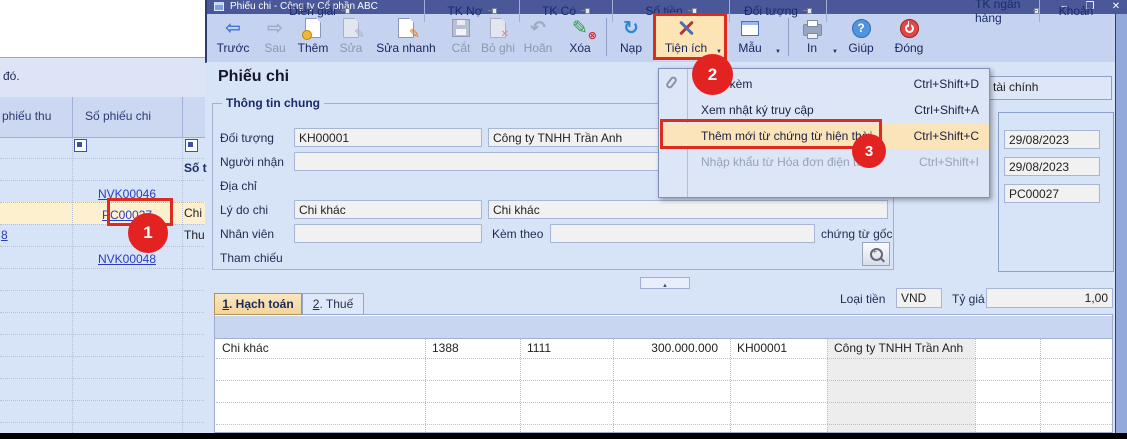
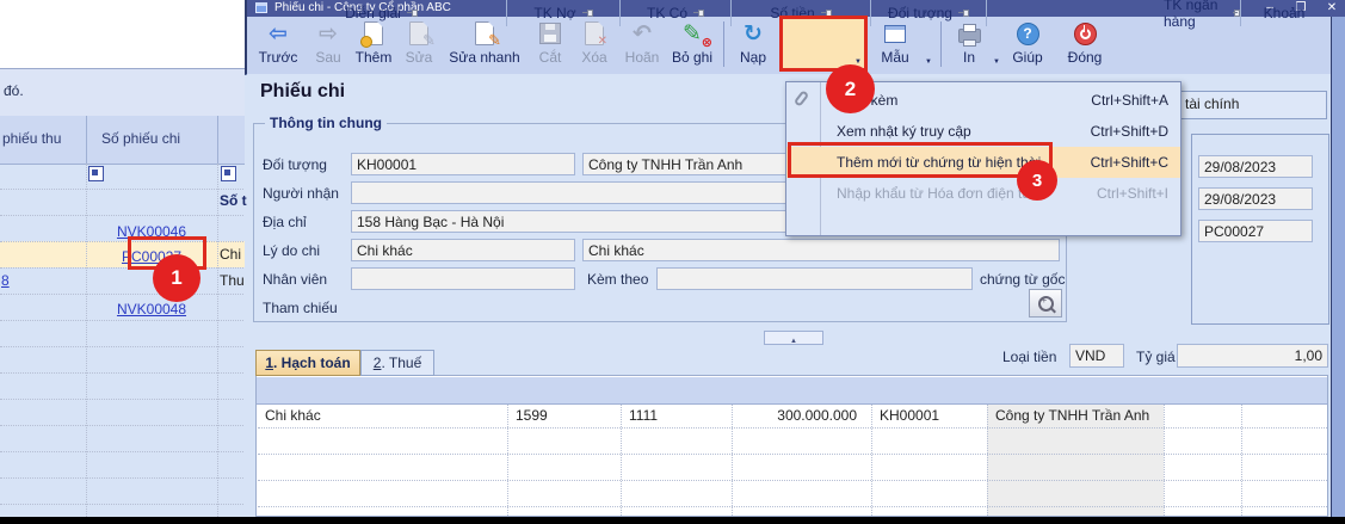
  đó.
  phiếu thu
  Số phiếu chi
  Số t
  NVK00046
  PC000
  Chi
  8
  Thu
  NVK00048
  Phiếu chi - Công ty Cổ pn ABC
  –
  ❒
  ✕
  ⇦
  Trước
  ⇨
  Sau
  Thêm
  ✎
  Sửa
  ✎
  Sửa nhanh
  Cắt
  ✕
- Bỏ ghi
+ Xóa
  ↶
  Hoãn
  ✎
  ⊗
- Xóa
+ Bỏ ghi
  ↻
  Nạp
- Tiện ích
  Mẫu
  In
  ?
  Giúp
  Đóng
  Phiếu chi
  Thông tin chung
  Đối tượng
  KH00001
  Công ty TNHH Trần Anh
  Người nhận
  Địa chỉ
+ 158 Hàng Bạc - Hà Nội
  Lý do chi
  Chi khác
  Chi khác
  Nhân viên
  Kèm theo
  chứng từ gốc
  Tham chiếu
  tài chính
  29/08/2023
  29/08/2023
  PC00027
  Loại tiền
  VND
  Tỷ giá
  1,00
  Diễn giải
  TK Nợ
  TK Có
  Số tiền
  Đối tượng
  TK ngân hàng
  Khoản
  Chi khác
- 1388
+ 1599
  1111
  300.000.000
  KH00001
  Công ty TNHH Trần Anh
  1
  . Hạch toán
  2
  . Thuế
- Ctrl+Shift+D
+ Ctrl+Shift+A
  Xem nhật ký truy cập
- Ctrl+Shift+A
+ Ctrl+Shift+D
  Thêm mới từ chứng từ hiện t.
  Ctrl+Shift+C
  Nhập khẩu từ Hóa đơn điện t
  Ctrl+Shift+I
  1
  2
  3
